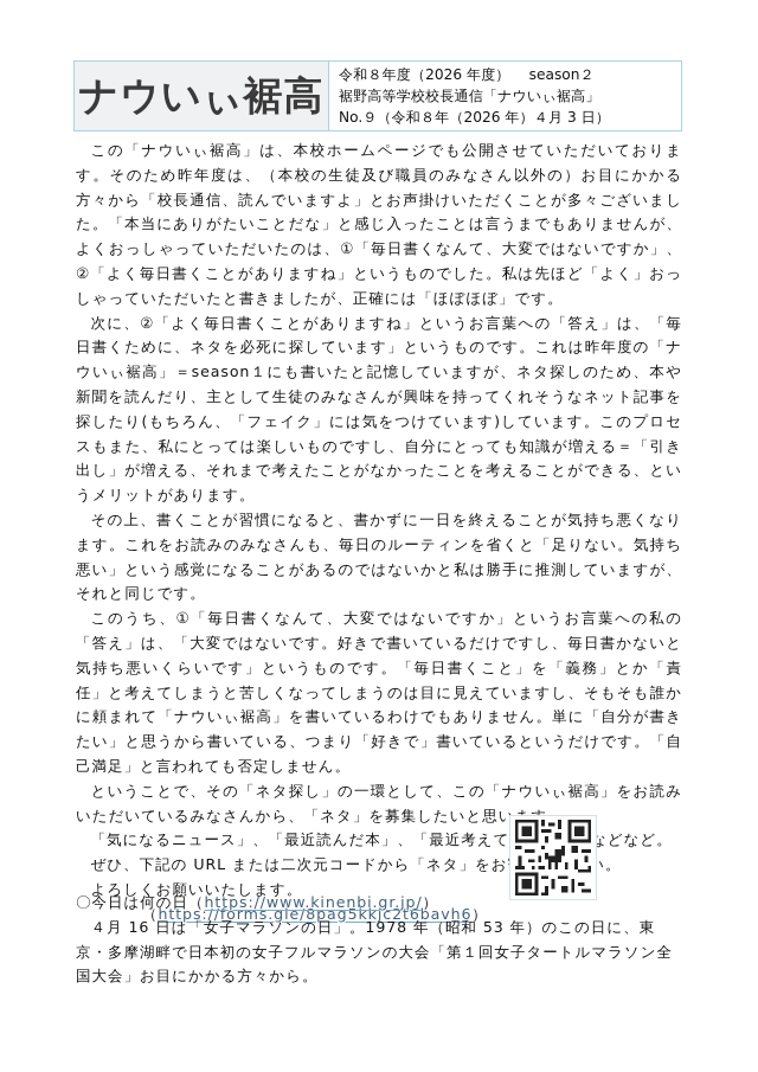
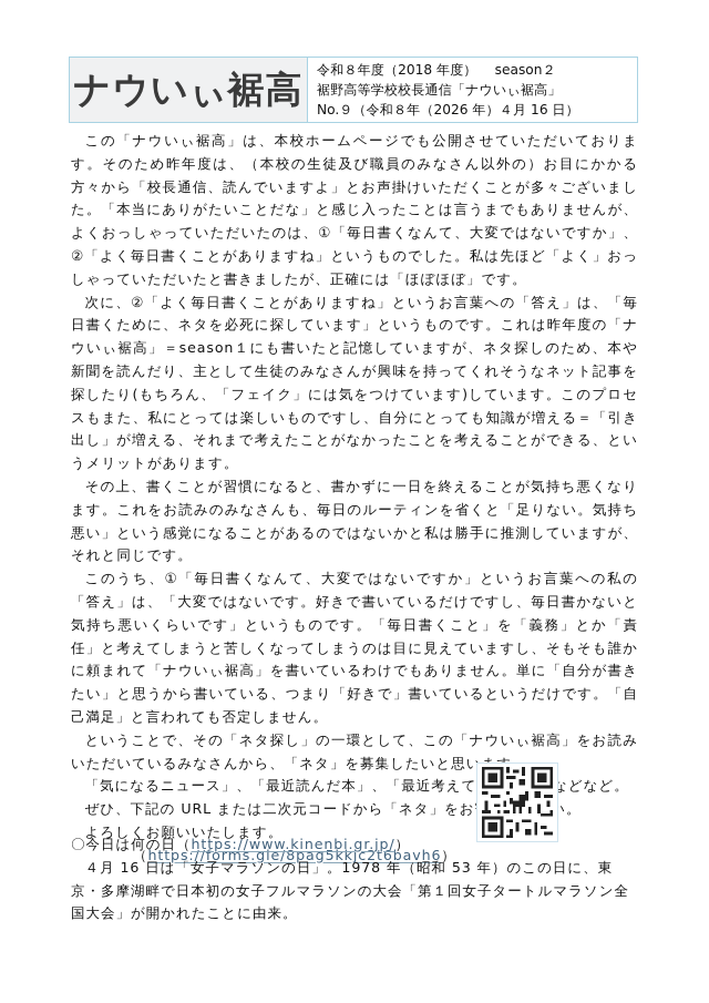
  ナウいぃ裾高
- 令和８年度（2026 年度） season２
+ 令和８年度（2018 年度） season２
  裾野高等学校校長通信「ナウいぃ裾高」
- No.９（令和８年（2026 年）４月 3 日）
+ No.９（令和８年（2026 年）４月 16 日）
  この「ナウいぃ裾高」は、本校ホームページでも公開させていただいております。そのため昨年度は、（本校の生徒及び職員のみなさん以外の）お目にかかる方々から「校長通信、読んでいますよ」とお声掛けいただくことが多々ございました。「本当にありがたいことだな」と感じ入ったことは言うまでもありませんが、よくおっしゃっていただいたのは、①「毎日書くなんて、大変ではないですか」、②「よく毎日書くことがありますね」というものでした。私は先ほど「よく」おっしゃっていただいたと書きましたが、正確には「ほぼほぼ」です。
  次に、②「よく毎日書くことがありますね」というお言葉への「答え」は、「毎日書くために、ネタを必死に探しています」というものです。これは昨年度の「ナウいぃ裾高」＝season１にも書いたと記憶していますが、ネタ探しのため、本や新聞を読んだり、主として生徒のみなさんが興味を持ってくれそうなネット記事を探したり(もちろん、「フェイク」には気をつけています)しています。このプロセスもまた、私にとっては楽しいものですし、自分にとっても知識が増える＝「引き出し」が増える、それまで考えたことがなかったことを考えることができる、というメリットがあります。
  その上、書くことが習慣になると、書かずに一日を終えることが気持ち悪くなります。これをお読みのみなさんも、毎日のルーティンを省くと「足りない。気持ち悪い」という感覚になることがあるのではないかと私は勝手に推測していますが、それと同じです。
  このうち、①「毎日書くなんて、大変ではないですか」というお言葉への私の「答え」は、「大変ではないです。好きで書いているだけですし、毎日書かないと気持ち悪いくらいです」というものです。「毎日書くこと」を「義務」とか「責任」と考えてしまうと苦しくなってしまうのは目に見えていますし、そもそも誰かに頼まれて「ナウいぃ裾高」を書いているわけでもありません。単に「自分が書きたい」と思うから書いている、つまり「好きで」書いているというだけです。「自己満足」と言われても否定しません。
  ということで、その「ネタ探し」の一環として、この「ナウいぃ裾高」をお読みいただいているみなさんから、「ネタ」を募集したいと思い
  「気になるニュース」、「最近読んだ本」、「最近考えてなどなど。
  ぜひ、下記の URL または二次元コードから「ネタ」をおい。
  よろしくお願いいたします。
  （https://forms.gle/8pag5kkjc2t6bavh6）
  〇今日は何の日（https://www.kinenbi.gr.jp/）
- ４月 16 日は「女子マラソンの日」。1978 年（昭和 53 年）のこの日に、東京・多摩湖畔で日本初の女子フルマラソンの大会「第１回女子タートルマラソン全国大会」お目にかかる方々から。
+ ４月 16 日は「女子マラソンの日」。1978 年（昭和 53 年）のこの日に、東京・多摩湖畔で日本初の女子フルマラソンの大会「第１回女子タートルマラソン全国大会」が開かれたことに由来。
